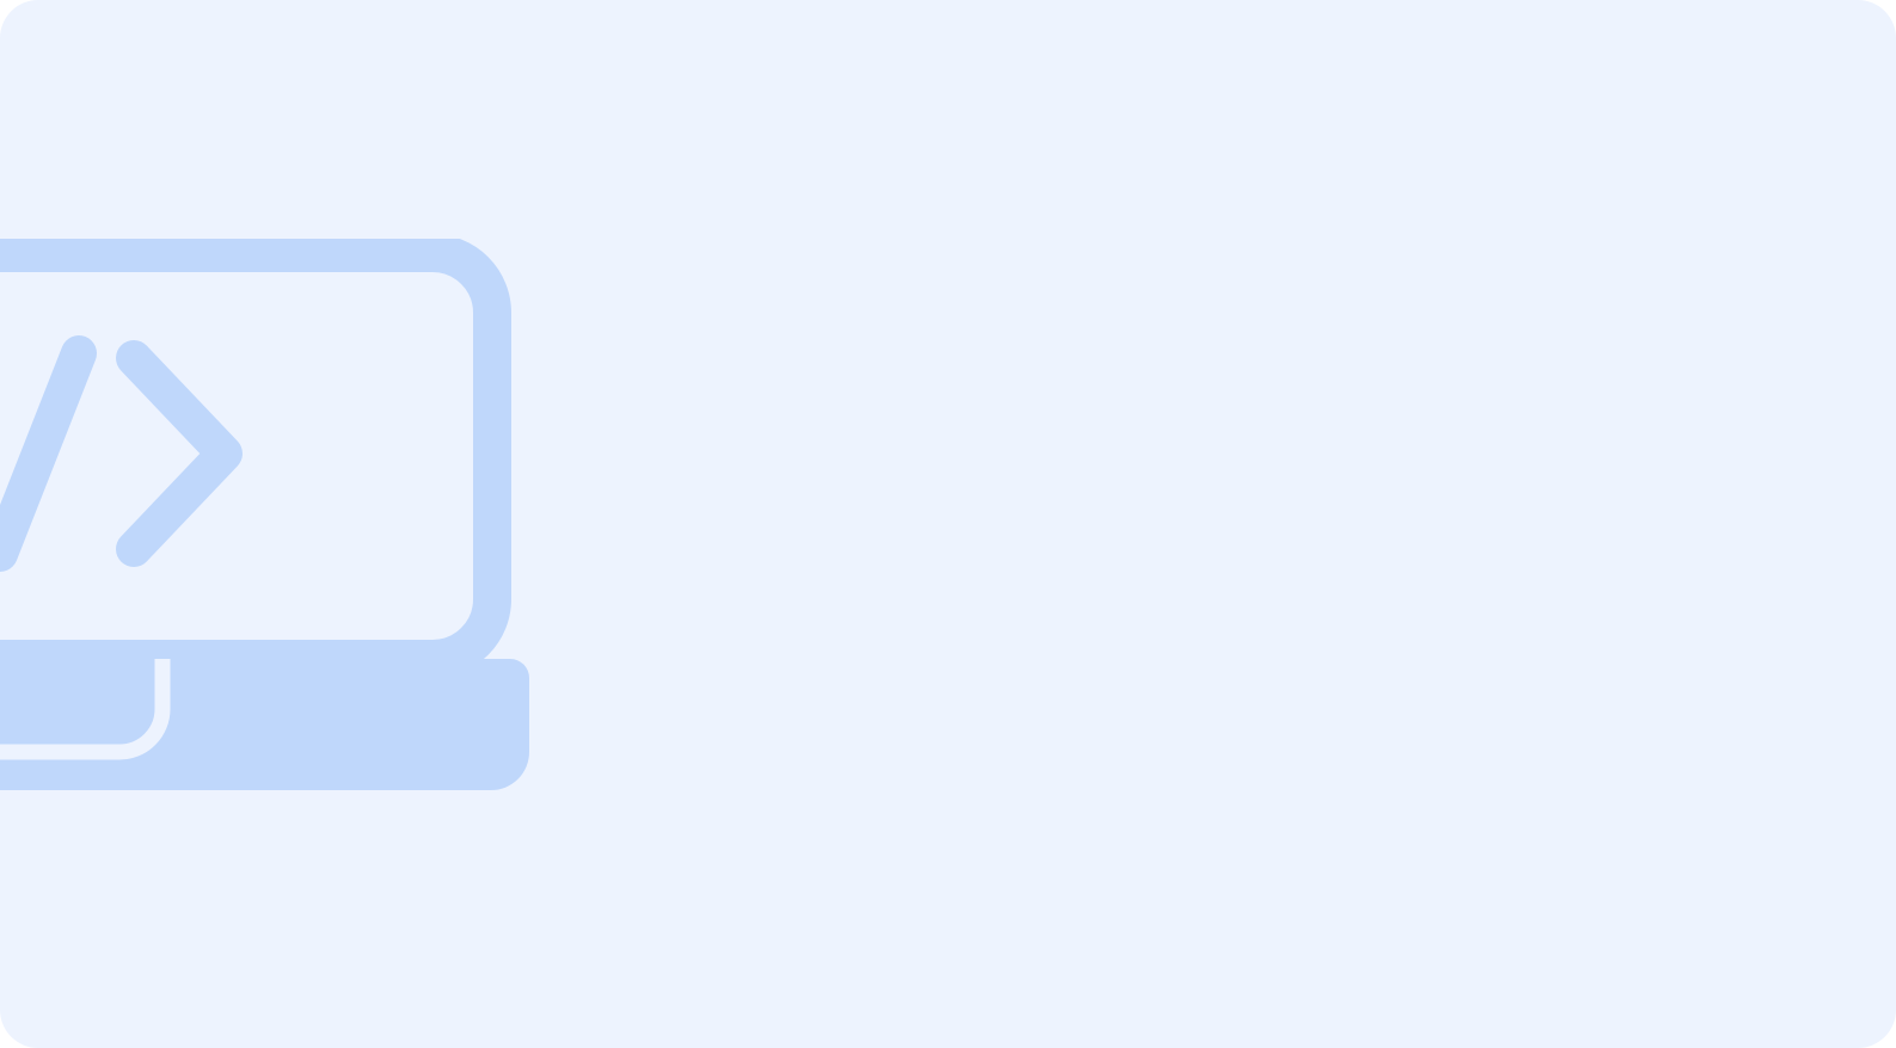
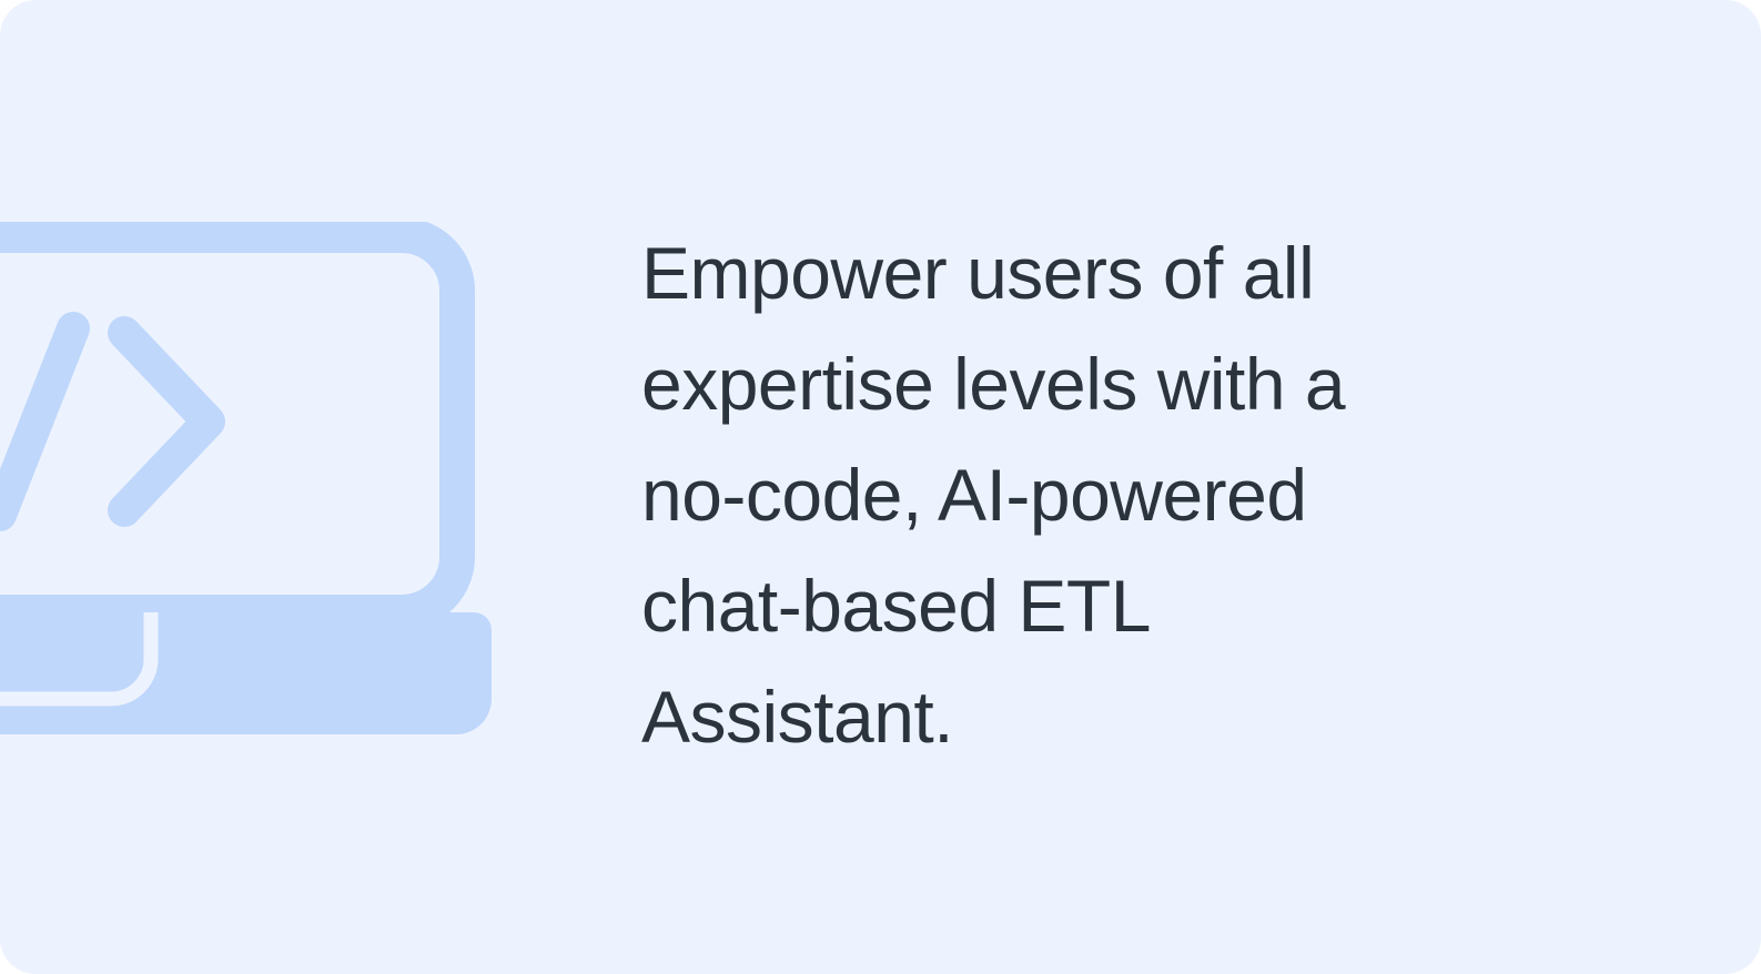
+ Empower users of all
+ expertise levels with a
+ no-code, AI-powered
+ chat-based ETL
+ Assistant.
